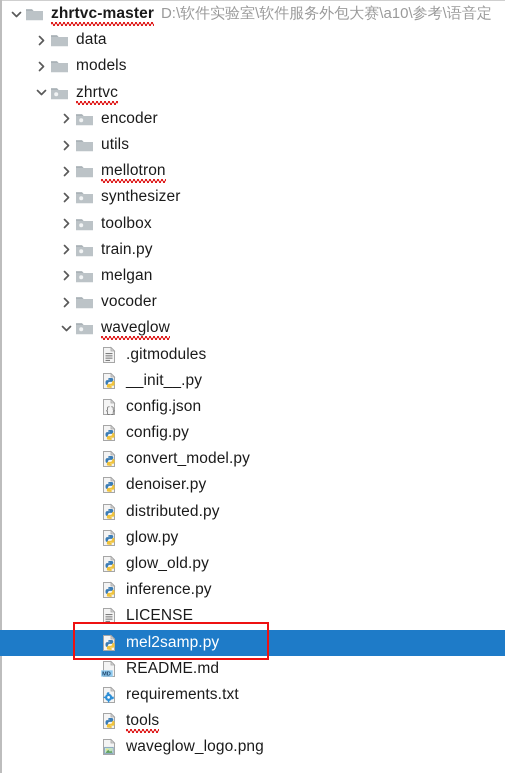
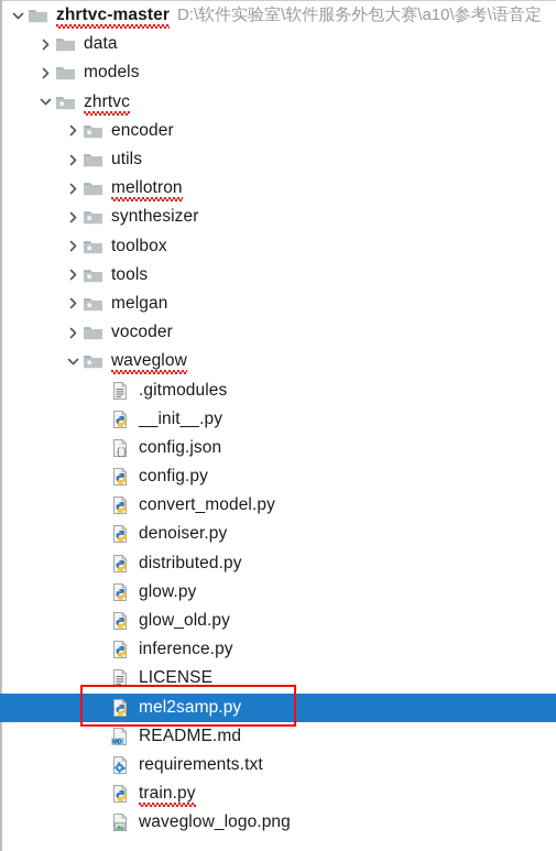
  zhrtvc-master
  D:\软件实验室\软件服务外包大赛\a10\参考\语音定
  data
  models
  zhrtvc
  encoder
  utils
  mellotron
  synthesizer
  toolbox
- train.py
+ tools
  melgan
  vocoder
  waveglow
  .gitmodules
  __init__.py
  {}
  config.json
  config.py
  convert_model.py
  denoiser.py
  distributed.py
  glow.py
  glow_old.py
  inference.py
  LICENSE
  mel2samp.py
  README.md
  requirements.txt
- tools
+ train.py
  waveglow_logo.png
